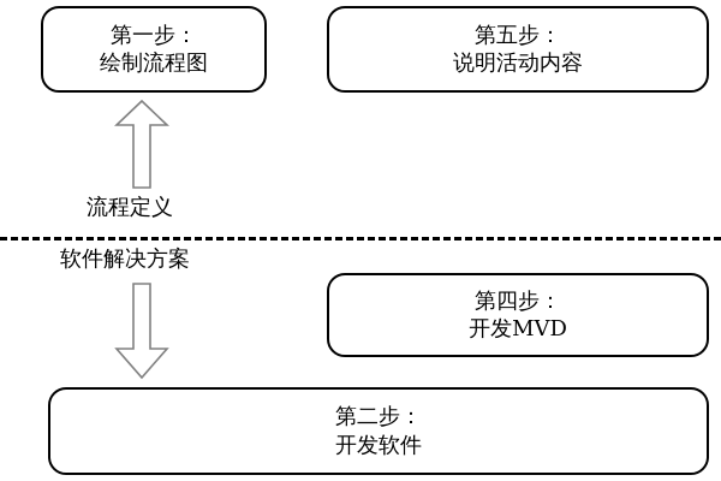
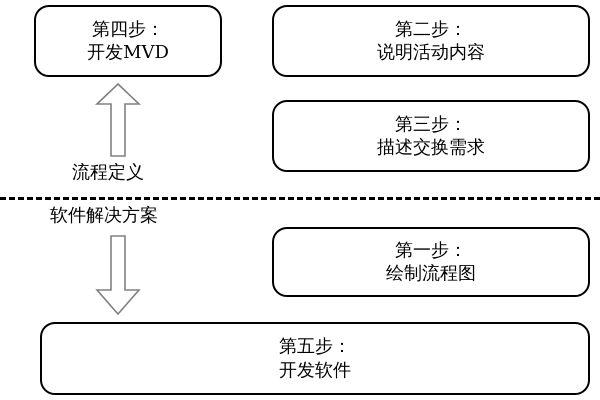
- 第一步：
+ 第四步：
- 绘制流程图
+ 开发MVD
- 第五步：
+ 第二步：
  说明活动内容
+ 第三步：
+ 描述交换需求
- 第四步：
+ 第一步：
- 开发MVD
+ 绘制流程图
- 第二步：
+ 第五步：
  开发软件
  流程定义
  软件解决方案
